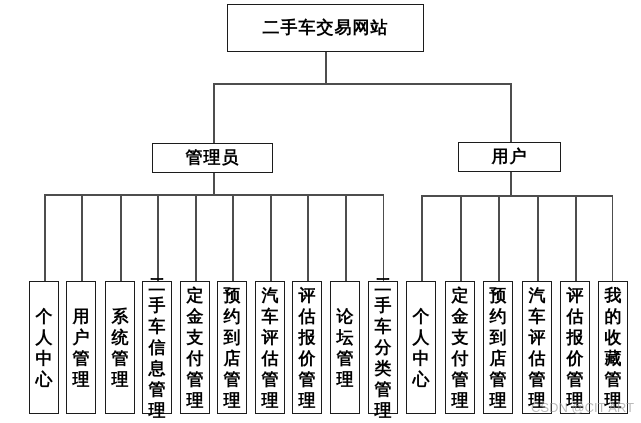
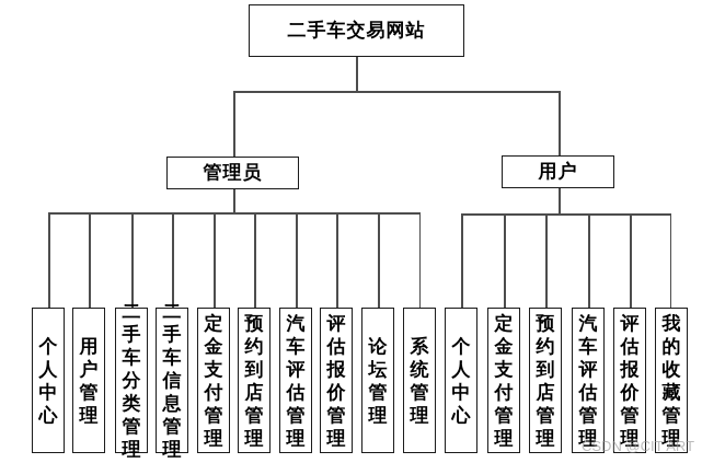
  二手车交易网站
  管理员
  用户
  个人中心
  用户管理
- 系统管理
+ 二手车分类管理
  二手车信息管理
  定金支付管理
  预约到店管理
  汽车评估管理
  评估报价管理
  论坛管理
- 二手车分类管理
+ 系统管理
  个人中心
  定金支付管理
  预约到店管理
  汽车评估管理
  评估报价管理
  我的收藏管理
  CSDN @CIT ART
